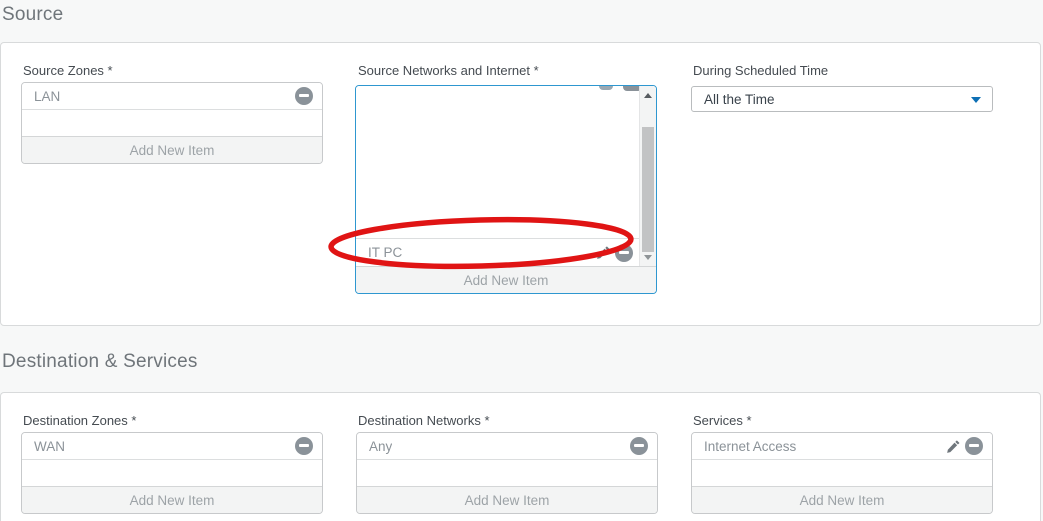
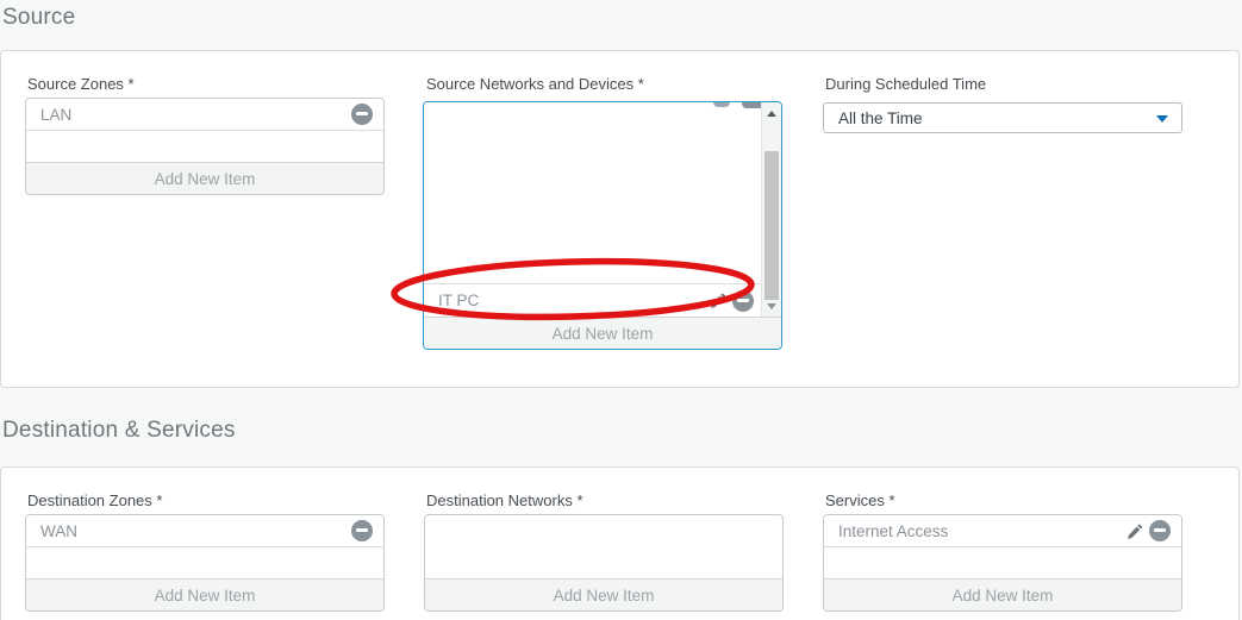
  Source
  Source Zones *
- Source Networks and Internet *
+ Source Networks and Devices *
  During Scheduled Time
  LAN
  Add New Item
  All the Time
  IT PC
  Add New Item
  Destination & Services
  Destination Zones *
  Destination Networks *
  Services *
  WAN
  Add New Item
- Any
  Add New Item
  Internet Access
  Add New Item
